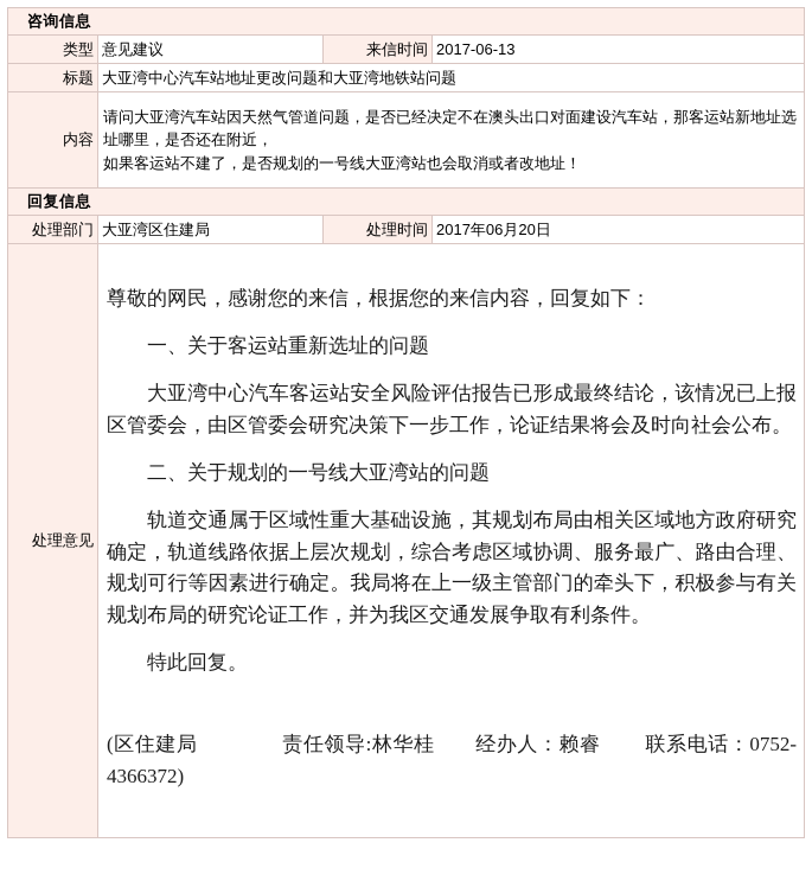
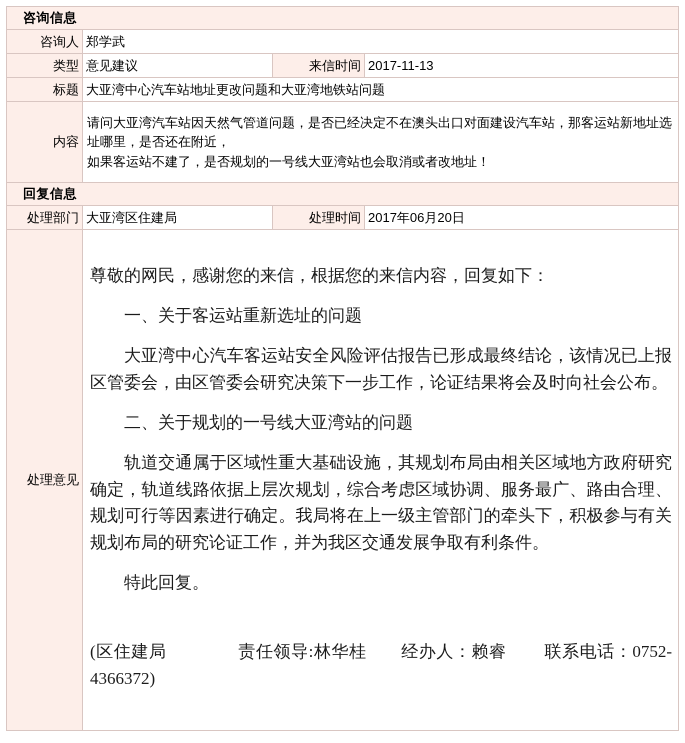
  咨询信息
+ 咨询人	郑学武
- 类型	意见建议	来信时间	2017-06-13
+ 类型	意见建议	来信时间	2017-11-13
  标题	大亚湾中心汽车站地址更改问题和大亚湾地铁站问题
  内容	请问大亚湾汽车站因天然气管道问题，是否已经决定不在澳头出口对面建设汽车站，那客运站新地址选址哪里，是否还在附近， 如果客运站不建了，是否规划的一号线大亚湾站也会取消或者改地址！
  回复信息
  处理部门	大亚湾区住建局	处理时间	2017年06月20日
  处理意见	尊敬的网民，感谢您的来信，根据您的来信内容，回复如下： 一、关于客运站重新选址的问题 大亚湾中心汽车客运站安全风险评估报告已形成最终结论，该情况已上报区管委会，由区管委会研究决策下一步工作，论证结果将会及时向社会公布。 二、关于规划的一号线大亚湾站的问题 轨道交通属于区域性重大基础设施，其规划布局由相关区域地方政府研究确定，轨道线路依据上层次规划，综合考虑区域协调、服务最广、路由合理、规划可行等因素进行确定。我局将在上一级主管部门的牵头下，积极参与有关规划布局的研究论证工作，并为我区交通发展争取有利条件。 特此回复。 (区住建局 责任领导:林华桂 经办人：赖睿 联系电话：0752-4366372)
